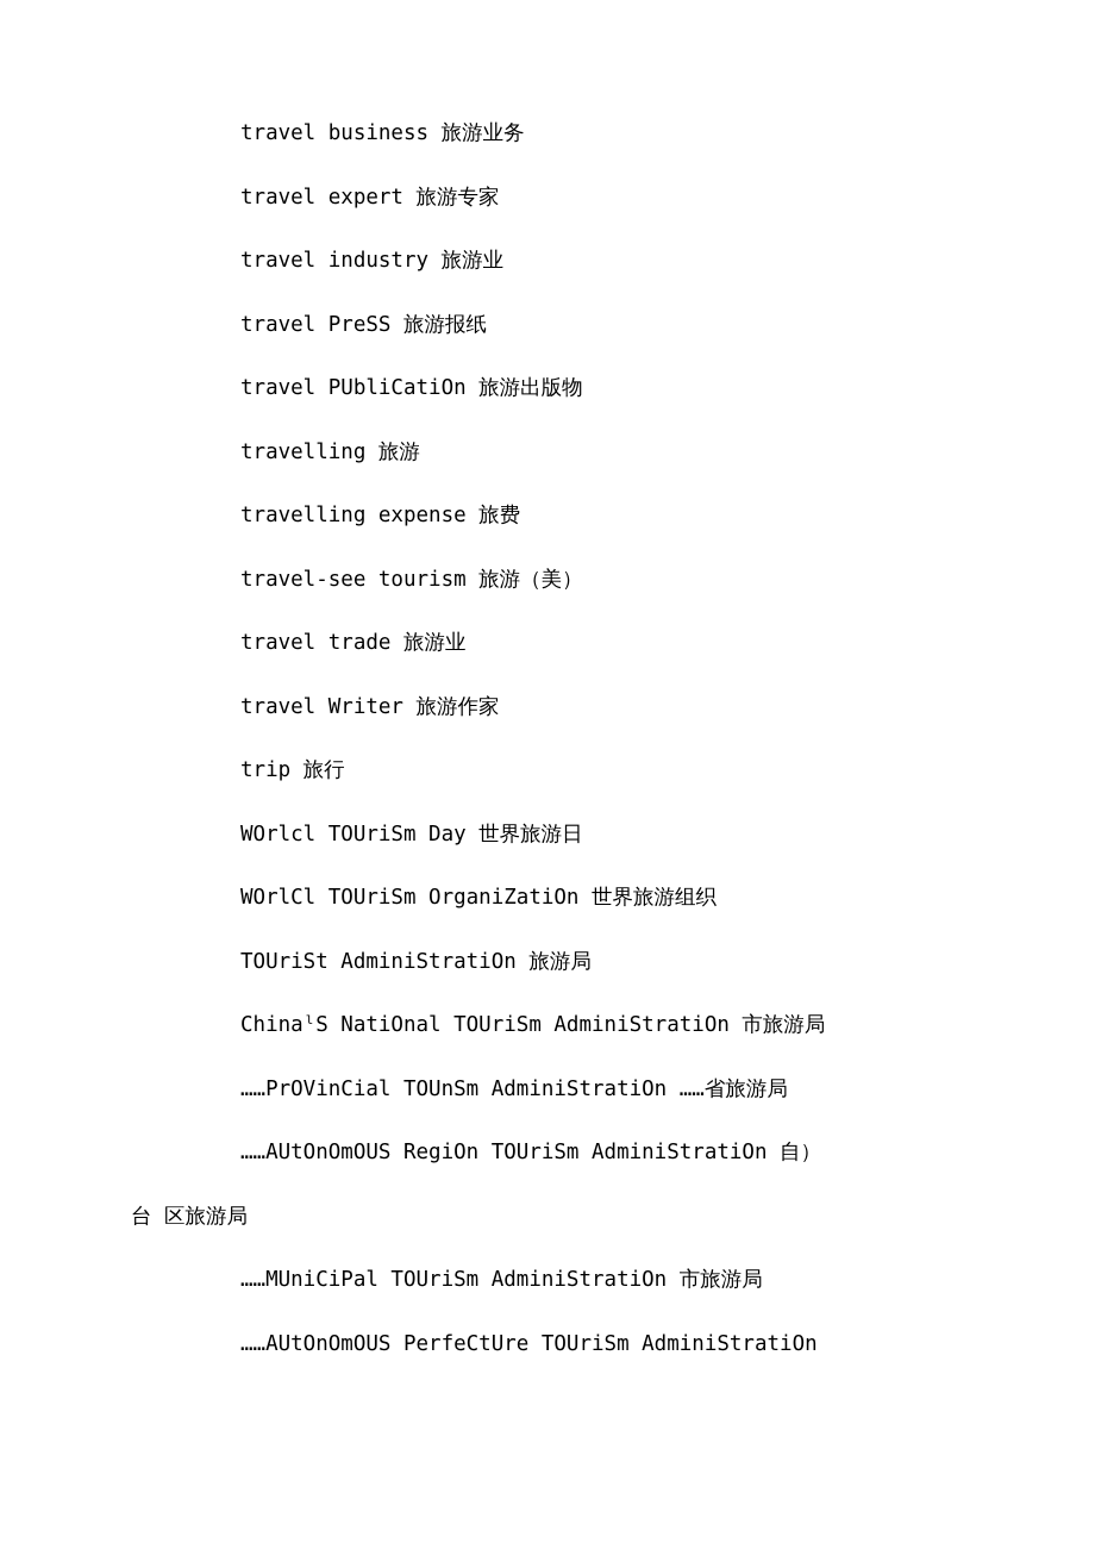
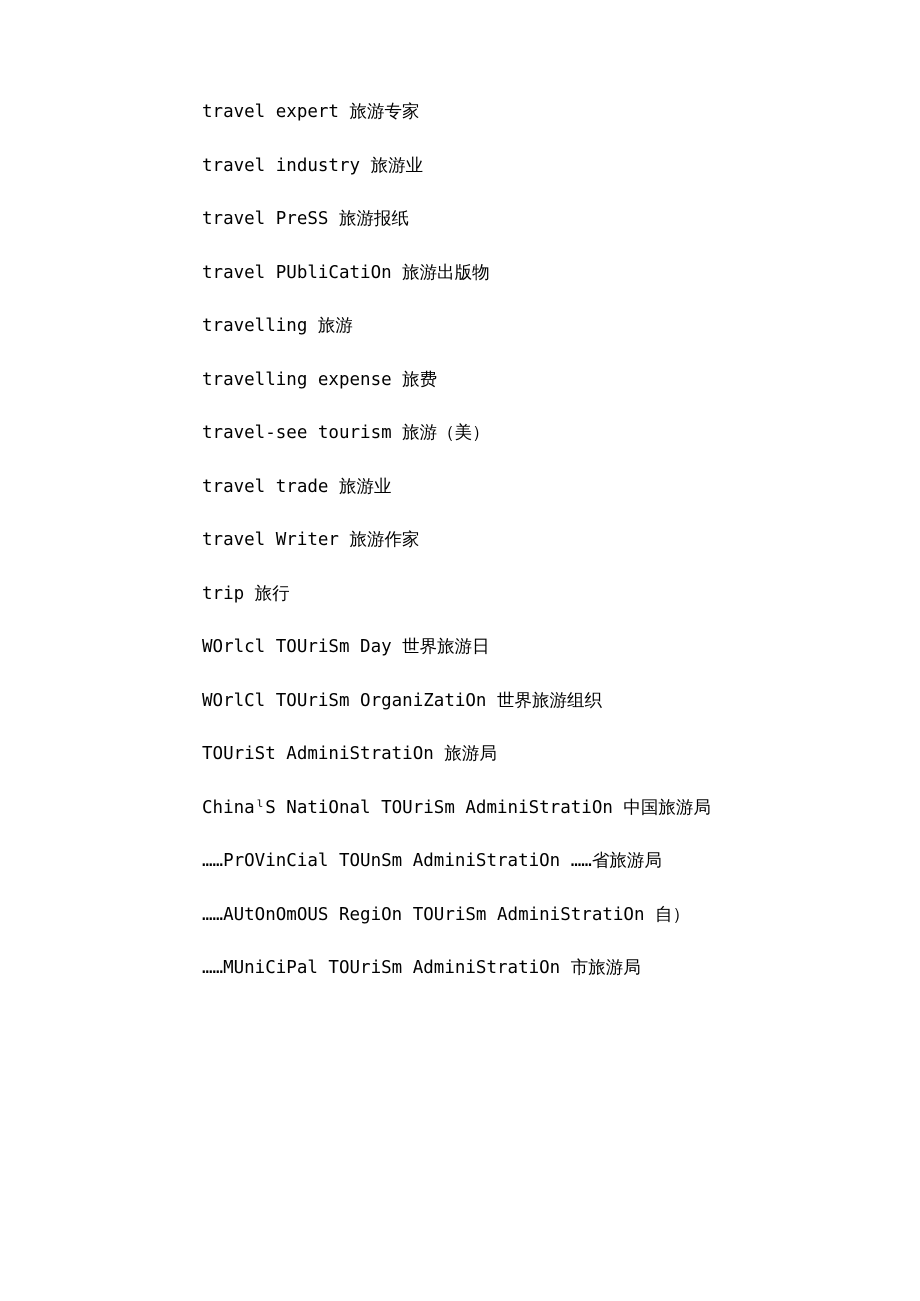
- travel business 旅游业务
  travel expert 旅游专家
  travel industry 旅游业
  travel PreSS 旅游报纸
  travel PUbliCatiOn 旅游出版物
  travelling 旅游
  travelling expense 旅费
  travel-see tourism 旅游（美）
  travel trade 旅游业
  travel Writer 旅游作家
  trip 旅行
  WOrlcl TOUriSm Day 世界旅游日
  WOrlCl TOUriSm OrganiZatiOn 世界旅游组织
  TOUriSt AdminiStratiOn 旅游局
- ChinaˡS NatiOnal TOUriSm AdminiStratiOn 市旅游局
+ ChinaˡS NatiOnal TOUriSm AdminiStratiOn 中国旅游局
  ……PrOVinCial TOUnSm AdminiStratiOn ……省旅游局
  ……AUtOnOmOUS RegiOn TOUriSm AdminiStratiOn 自）
- 台 区旅游局
  ……MUniCiPal TOUriSm AdminiStratiOn 市旅游局
- ……AUtOnOmOUS PerfeCtUre TOUriSm AdminiStratiOn
